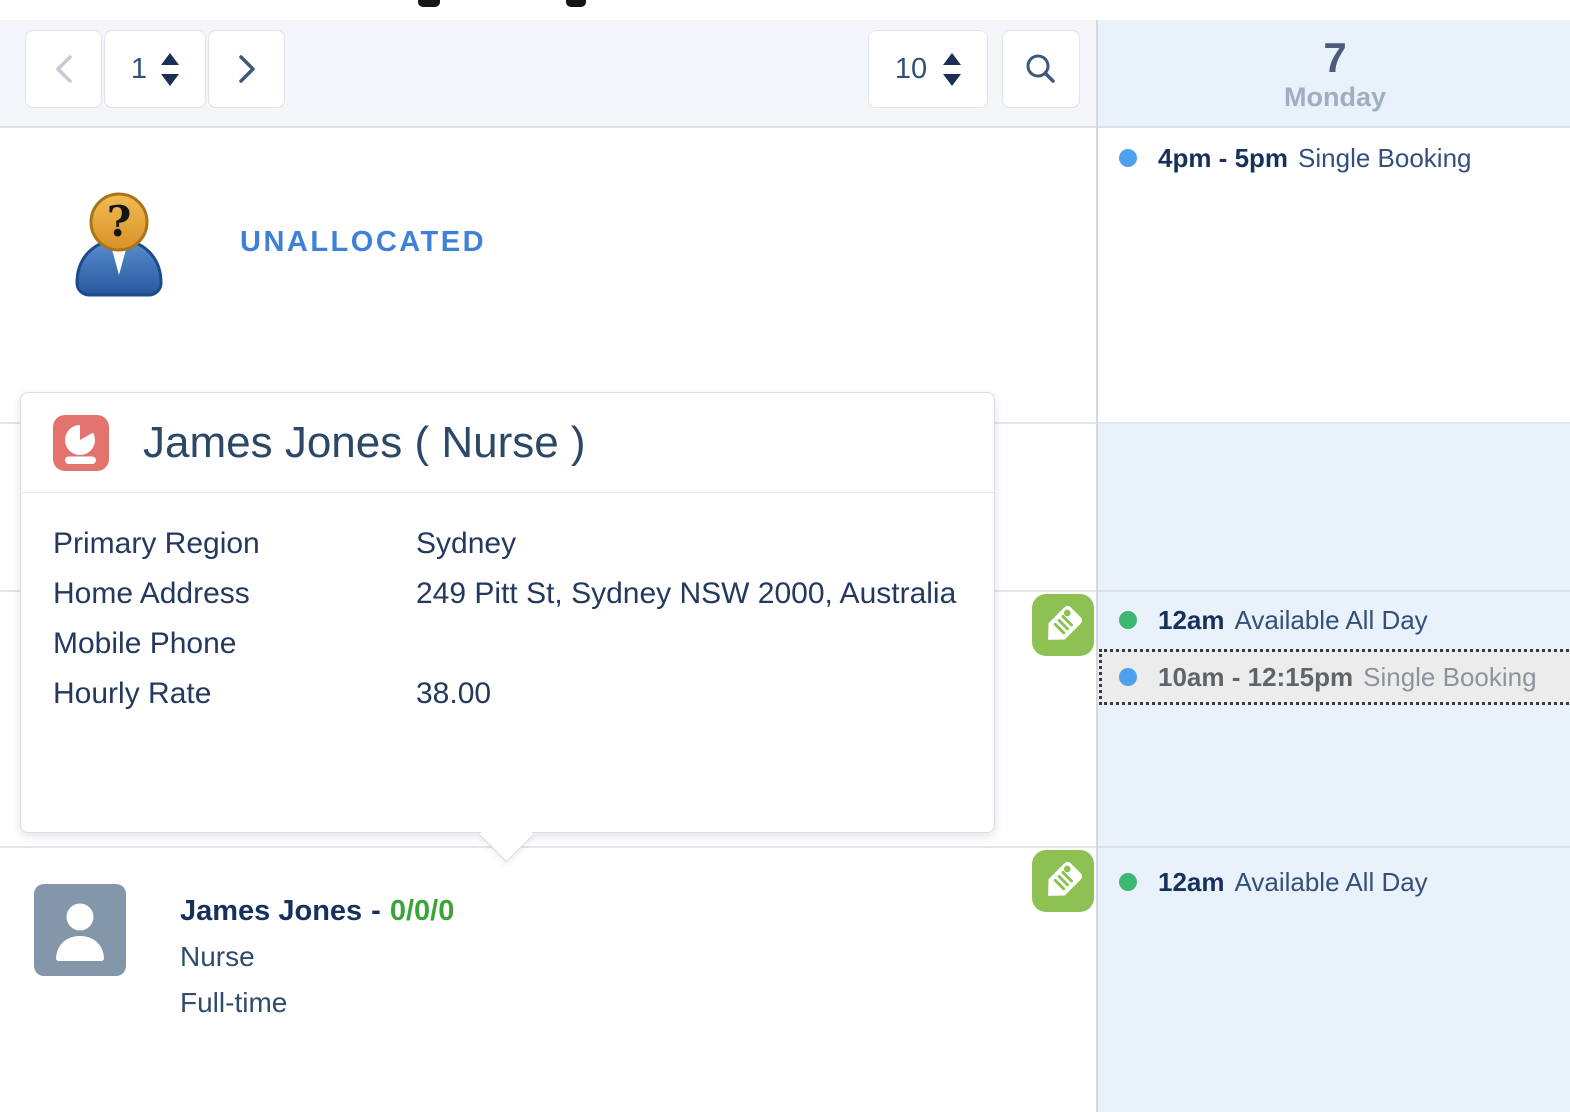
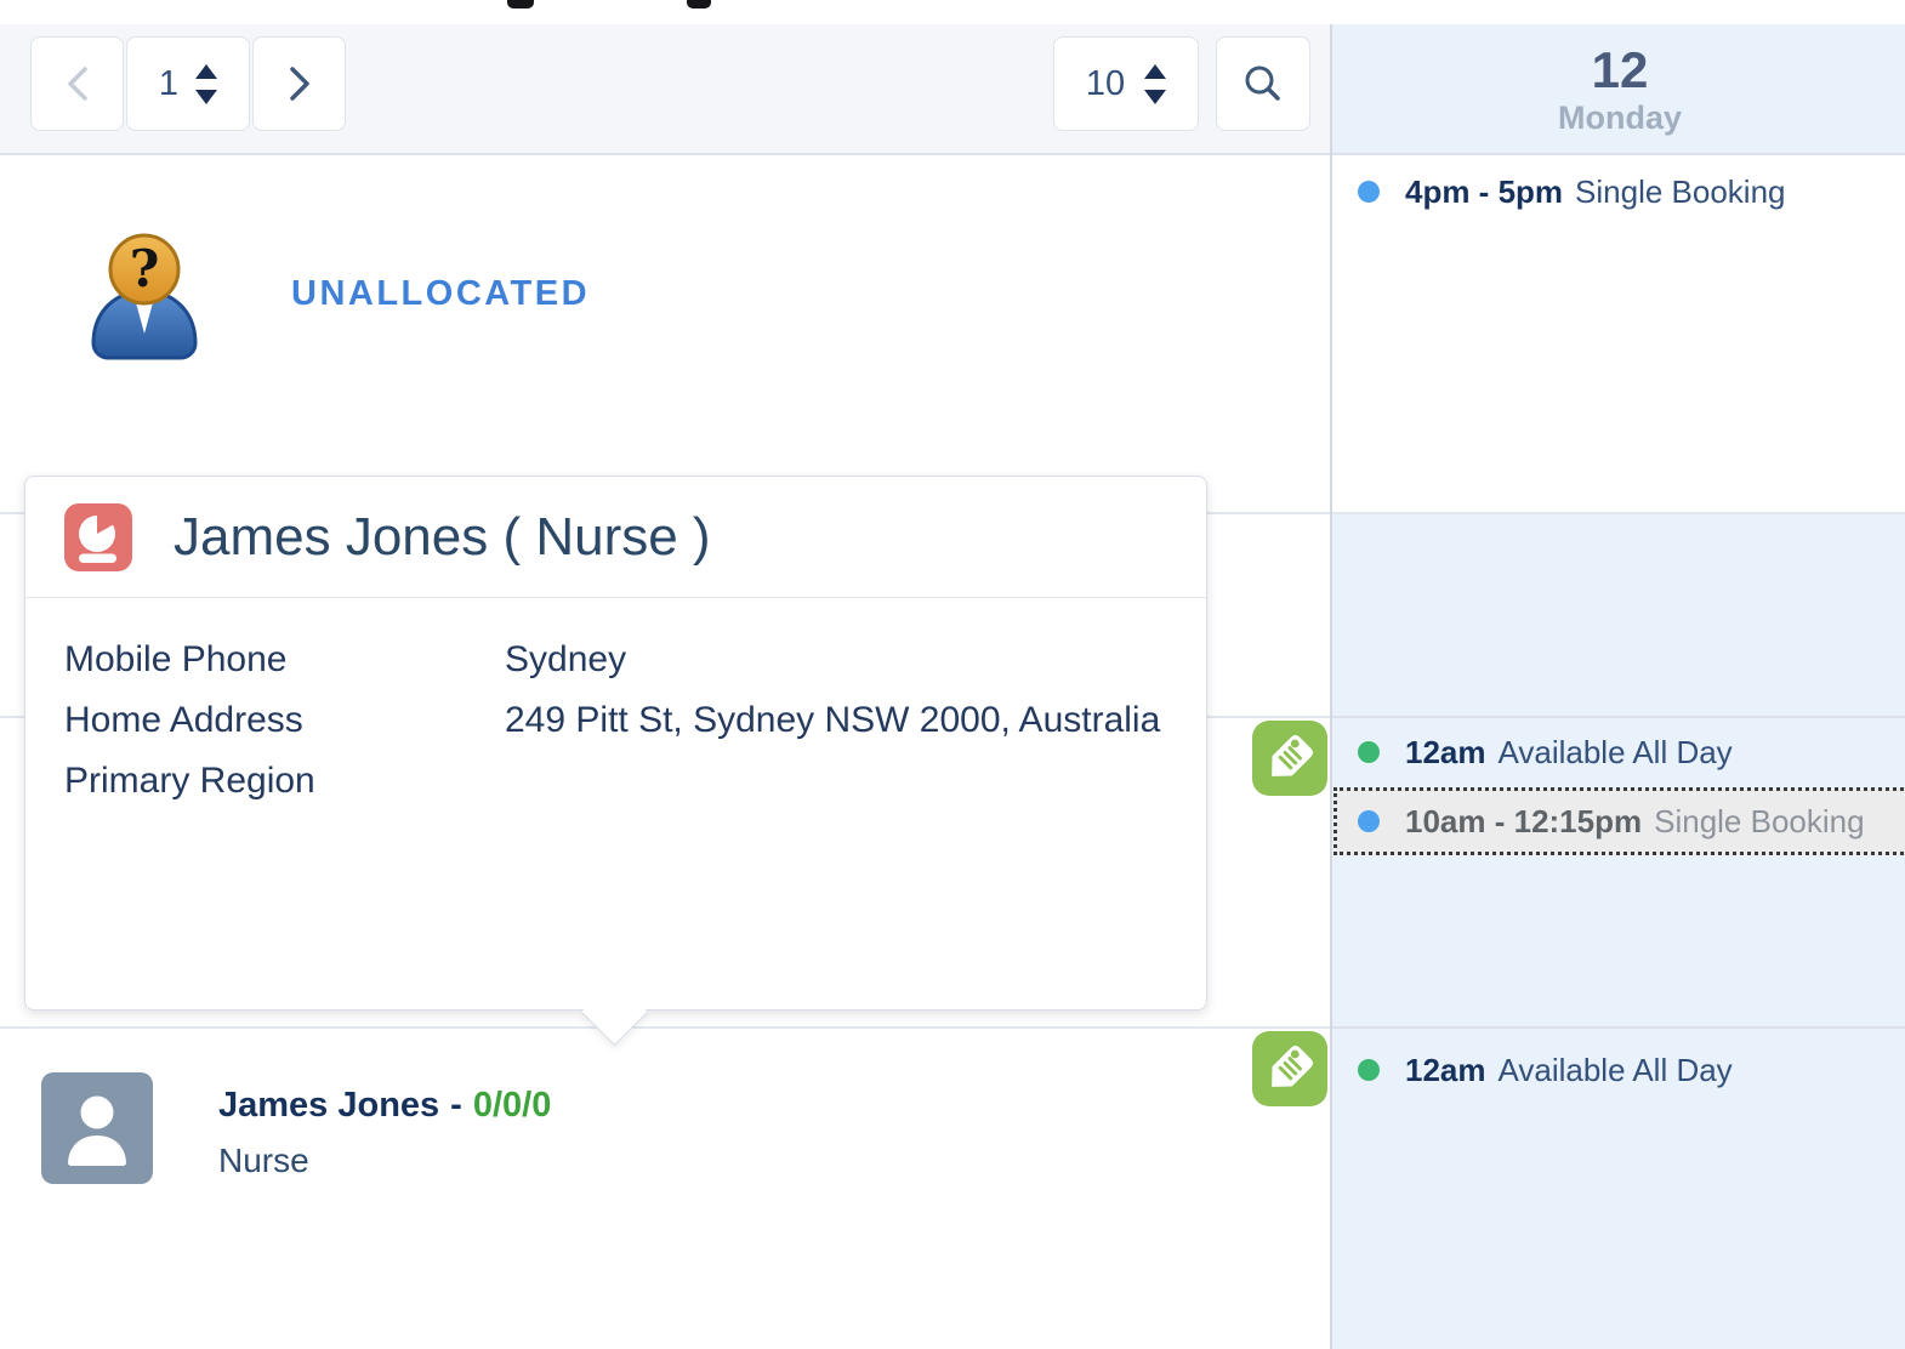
  1
  10
  ?
  UNALLOCATED
  James Jones - 0/0/0
  Nurse
- Full-time
- 7
+ 12
  Monday
  4pm - 5pm
  Single Booking
  12am
  Available All Day
  10am - 12:15pm
  Single Booking
  12am
  Available All Day
  James Jones ( Nurse )
- Primary Region
+ Mobile Phone
  Sydney
  Home Address
  249 Pitt St, Sydney NSW 2000, Australia
- Mobile Phone
+ Primary Region
- Hourly Rate
- 38.00
